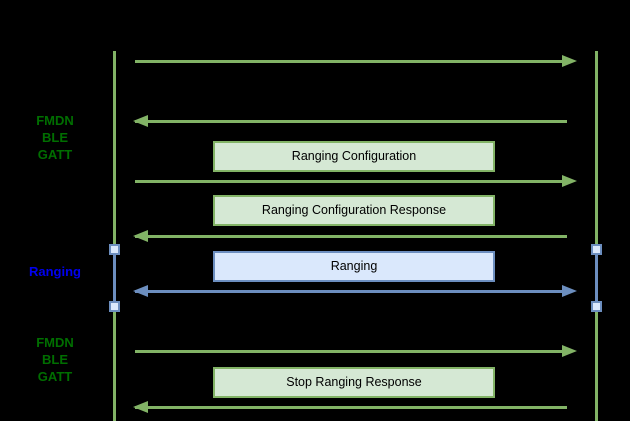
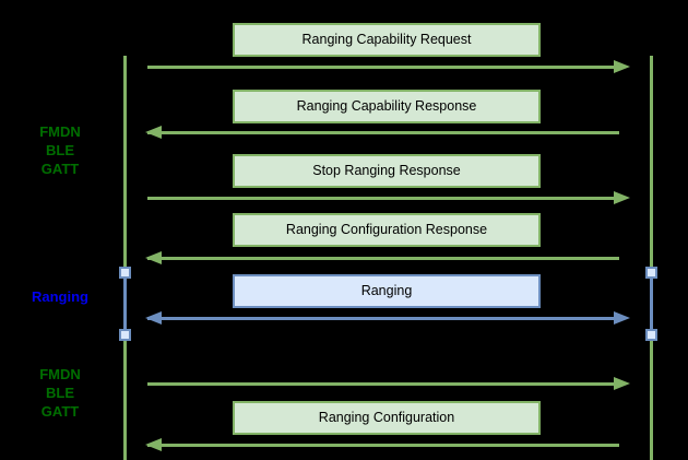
  FMDN
  BLE
  GATT
  Ranging
  FMDN
  BLE
  GATT
+ Ranging Capability Request
+ Ranging Capability Response
- Ranging Configuration
+ Stop Ranging Response
  Ranging Configuration Response
  Ranging
- Stop Ranging Response
+ Ranging Configuration
